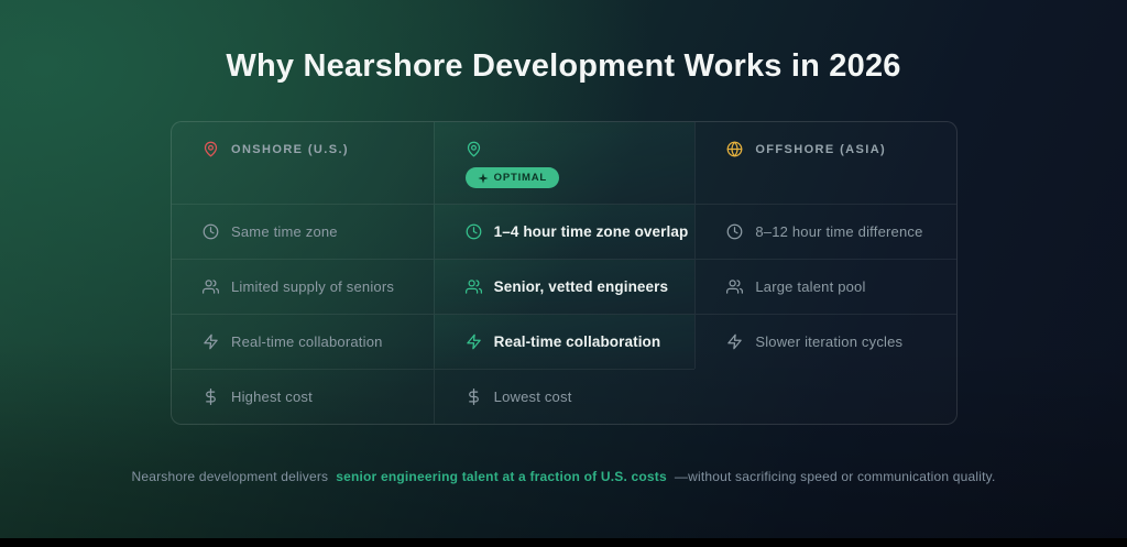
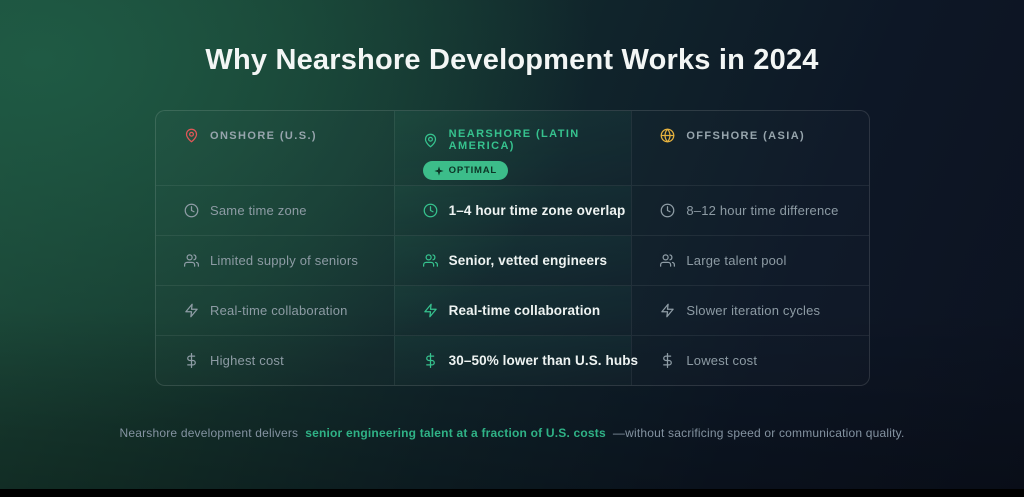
- Why Nearshore Development Works in 2026
+ Why Nearshore Development Works in 2024
  ONSHORE (U.S.)
+ NEARSHORE (LATIN AMERICA)
  OPTIMAL
  OFFSHORE (ASIA)
  Same time zone
  1–4 hour time zone overlap
  8–12 hour time difference
  Limited supply of seniors
  Senior, vetted engineers
  Large talent pool
  Real-time collaboration
  Real-time collaboration
  Slower iteration cycles
  Highest cost
+ 30–50% lower than U.S. hubs
  Lowest cost
  Nearshore development delivers senior engineering talent at a fraction of U.S. costs —without sacrificing speed or communication quality.
